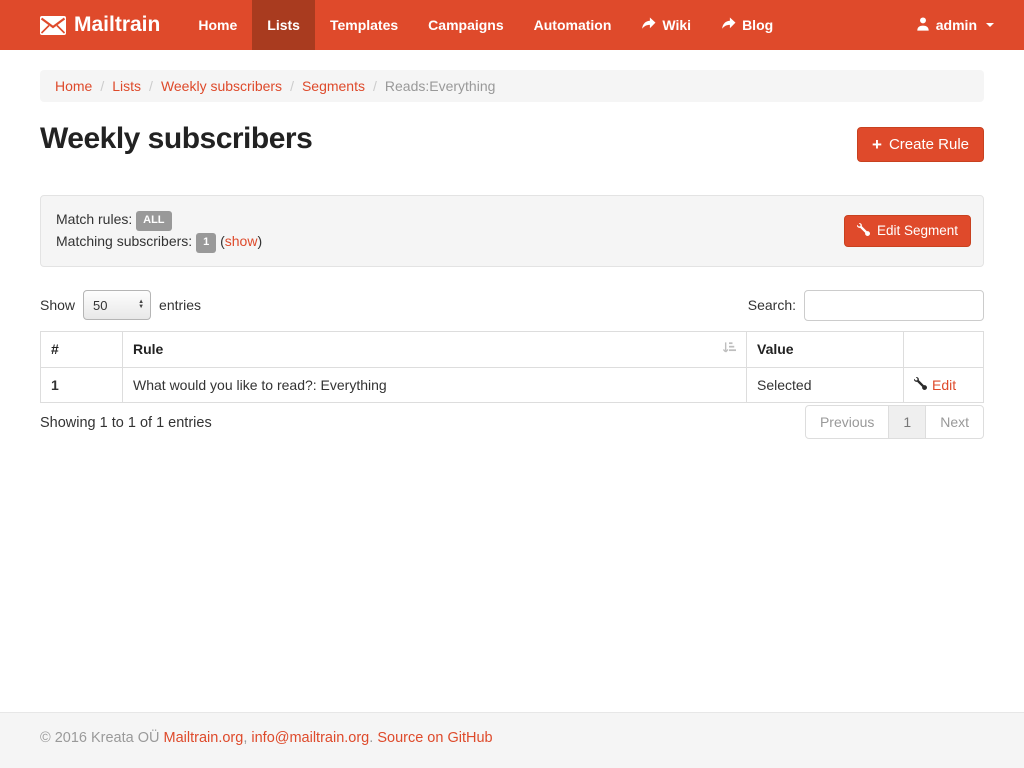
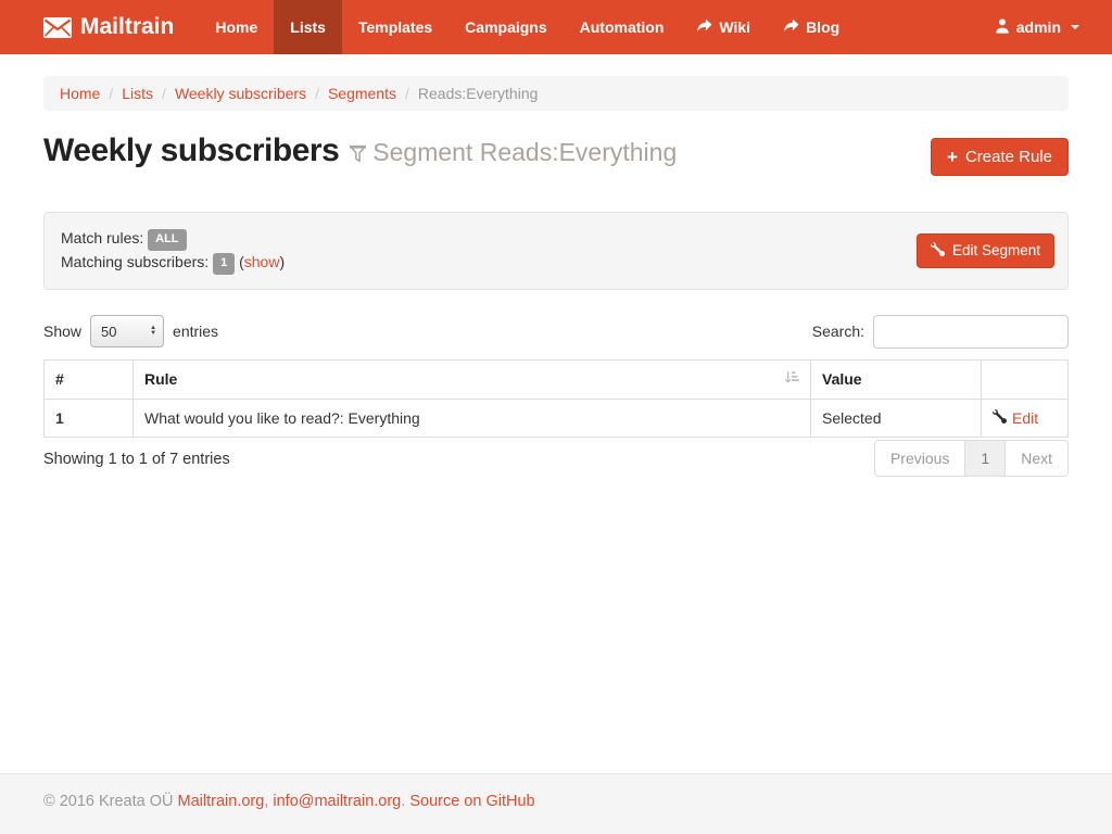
  Mailtrain
  Home
  Lists
  Templates
  Campaigns
  Automation
  Wiki
  Blog
  admin
  Home
  /
  Lists
  /
  Weekly subscribers
  /
  Segments
  /
  Reads:Everything
  Weekly subscribers
+ Segment Reads:Everything
  +
  Create Rule
  Match rules: ALL
  Matching subscribers: 1 (show)
  Edit Segment
  Show
  50
  entries
  Search:
  #	Rule	Value
  1	What would you like to read?: Everything	Selected	Edit
- Showing 1 to 1 of 1 entries
+ Showing 1 to 1 of 7 entries
  Previous
  1
  Next
  © 2016 Kreata OÜ Mailtrain.org, info@mailtrain.org. Source on GitHub
